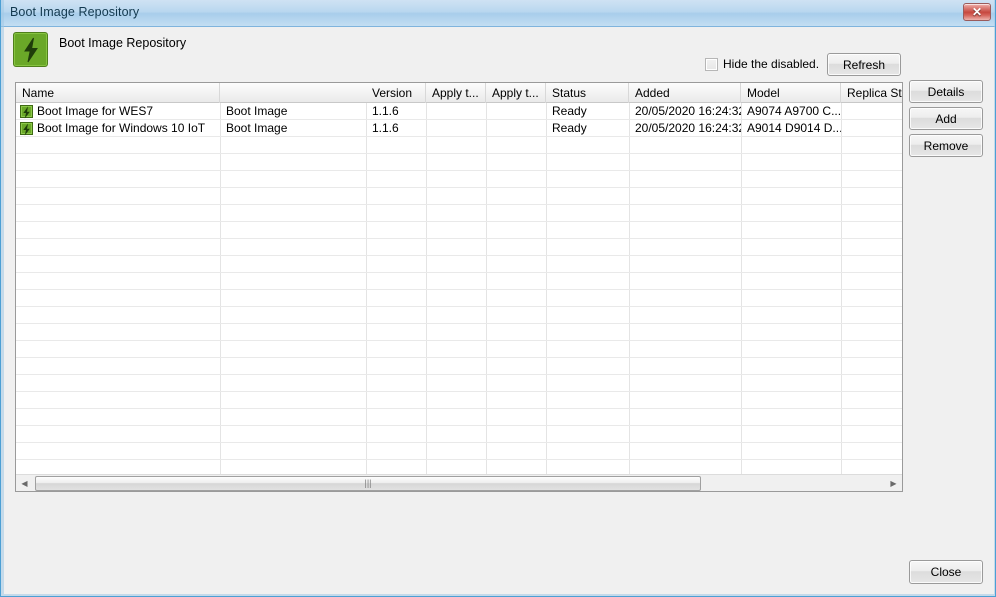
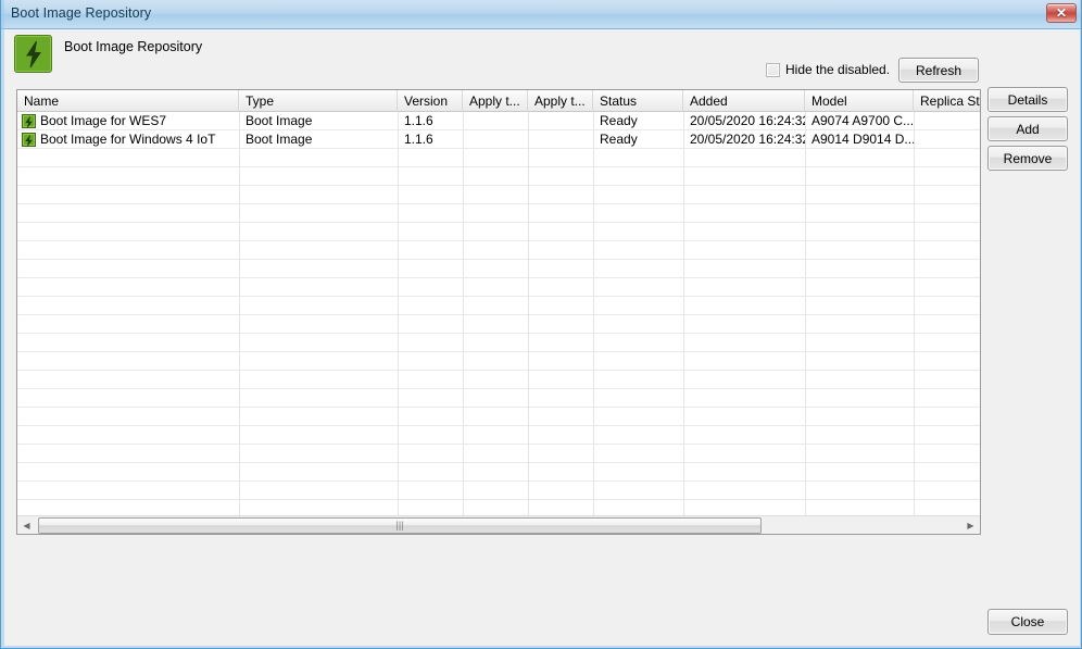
  Boot Image Repository
  ✕
  Boot Image Repository
  Hide the disabled.
  Refresh
  Name
+ Type
  Version
  Apply t...
  Apply t...
  Status
  Added
  Model
  Replica St
  Boot Image for WES7
  Boot Image
  1.1.6
  Ready
  20/05/2020 16:24:3
  A9074 A9700 C...
- Boot Image for Windows 10 IoT
+ Boot Image for Windows 4 IoT
  Boot Image
  1.1.6
  Ready
  20/05/2020 16:24:3
  A9014 D9014 D...
  ◀
  |||
  ▶
  Details
  Add
  Remove
  Close
